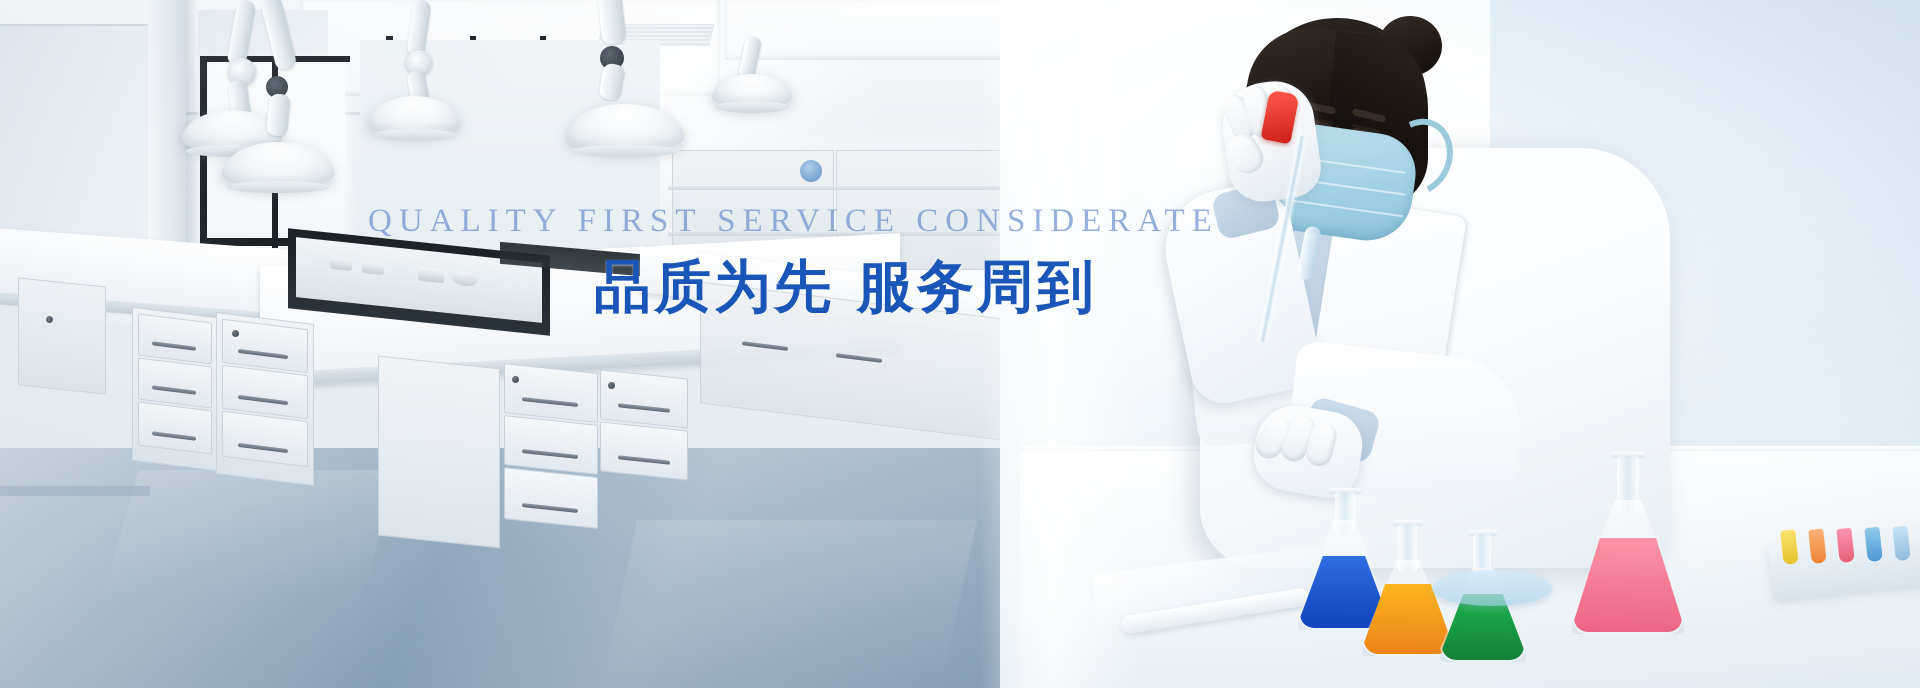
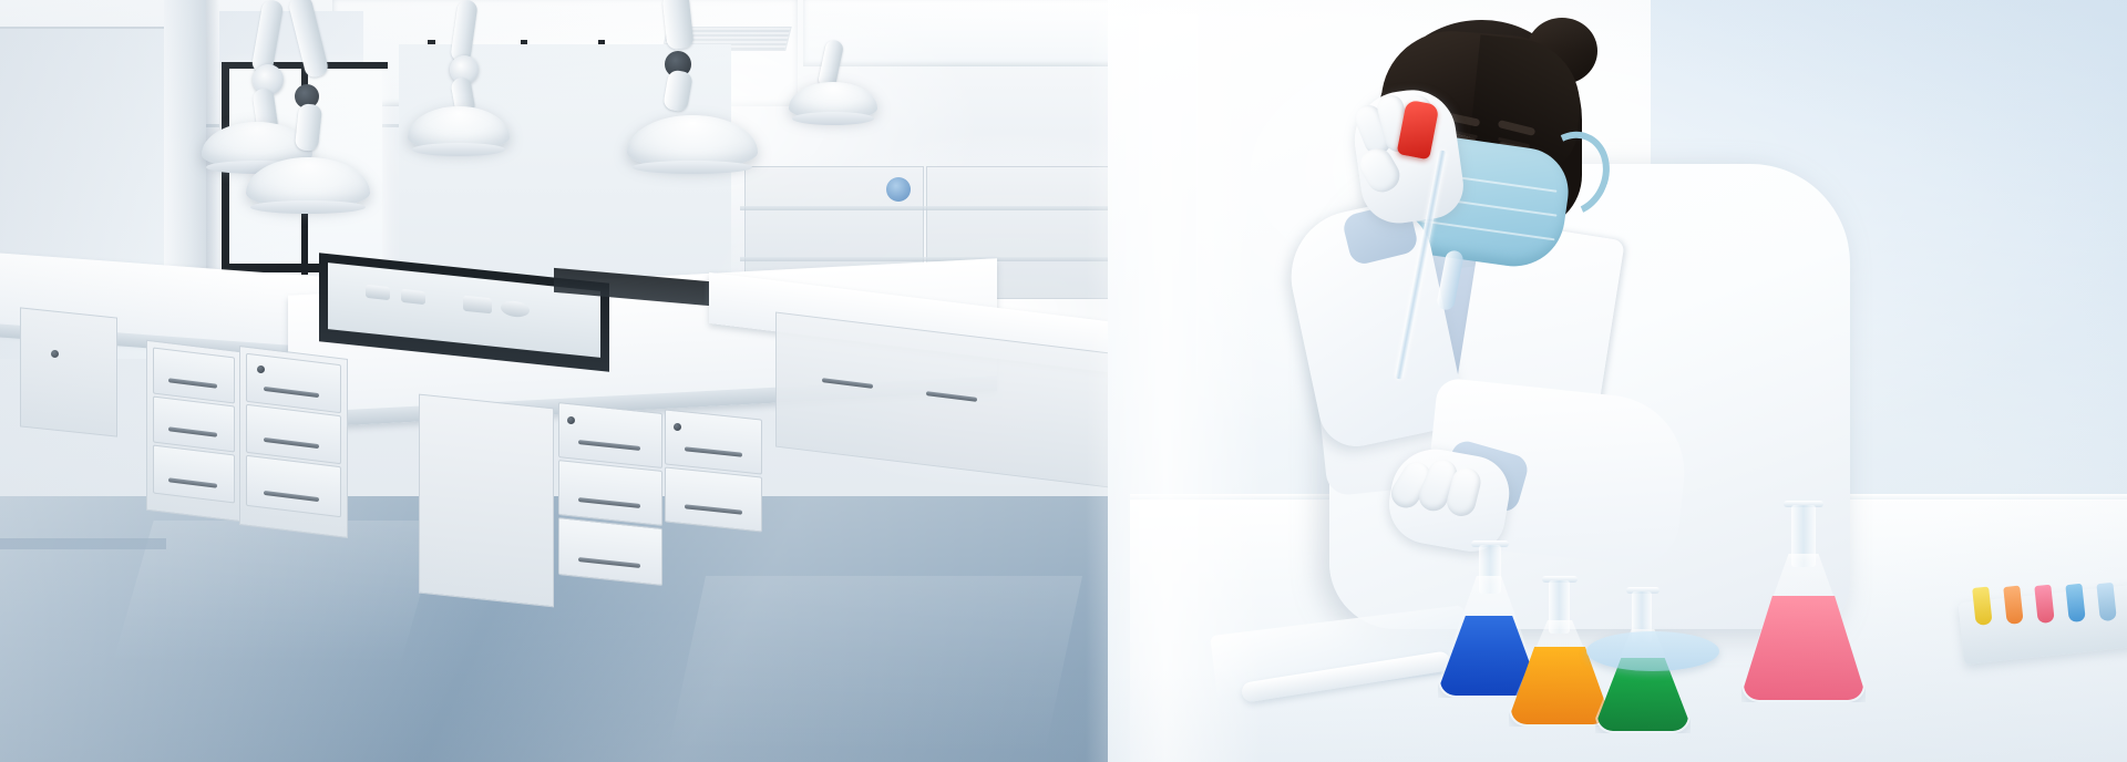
- QUALITY FIRST SERVICE CONSIDERATE
- 品质为先 服务周到
